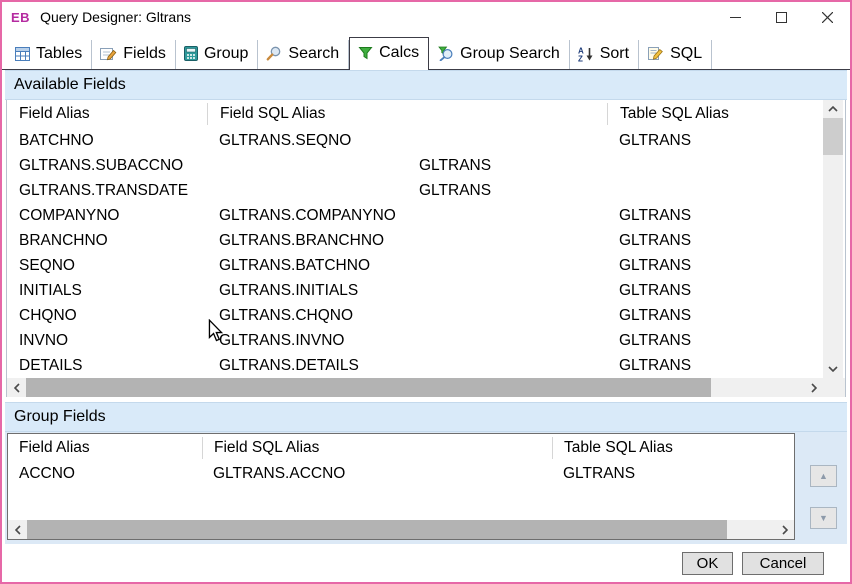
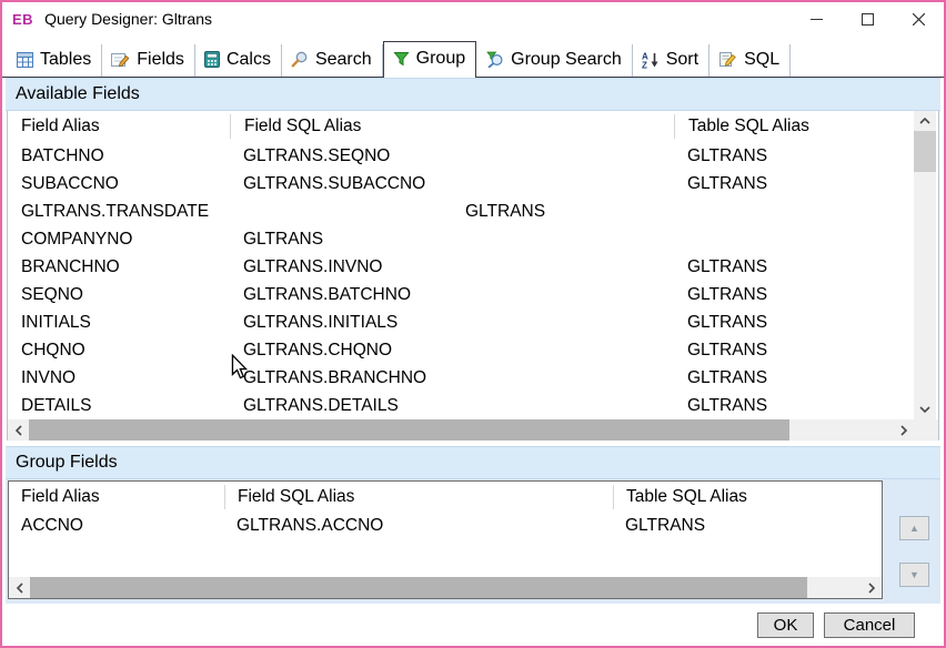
  EB
  Query Designer: Gltrans
  Tables
  Fields
- Group
+ Calcs
  Search
- Calcs
+ Group
  Group Search
  A
  Z
  Sort
  SQL
  Available Fields
  Field Alias
  Field SQL Alias
  Table SQL Alias
  BATCHNO
  GLTRANS.SEQNO
  GLTRANS
+ SUBACCNO
  GLTRANS.SUBACCNO
  GLTRANS
  GLTRANS.TRANSDATE
  GLTRANS
  COMPANYNO
- GLTRANS.COMPANYNO
  GLTRANS
  BRANCHNO
- GLTRANS.BRANCHNO
+ GLTRANS.INVNO
  GLTRANS
  SEQNO
  GLTRANS.BATCHNO
  GLTRANS
  INITIALS
  GLTRANS.INITIALS
  GLTRANS
  CHQNO
  GLTRANS.CHQNO
  GLTRANS
  INVNO
- GLTRANS.INVNO
+ GLTRANS.BRANCHNO
  GLTRANS
  DETAILS
  GLTRANS.DETAILS
  GLTRANS
  Group Fields
  Field Alias
  Field SQL Alias
  Table SQL Alias
  ACCNO
  GLTRANS.ACCNO
  GLTRANS
  ▲
  ▼
  OK
  Cancel
